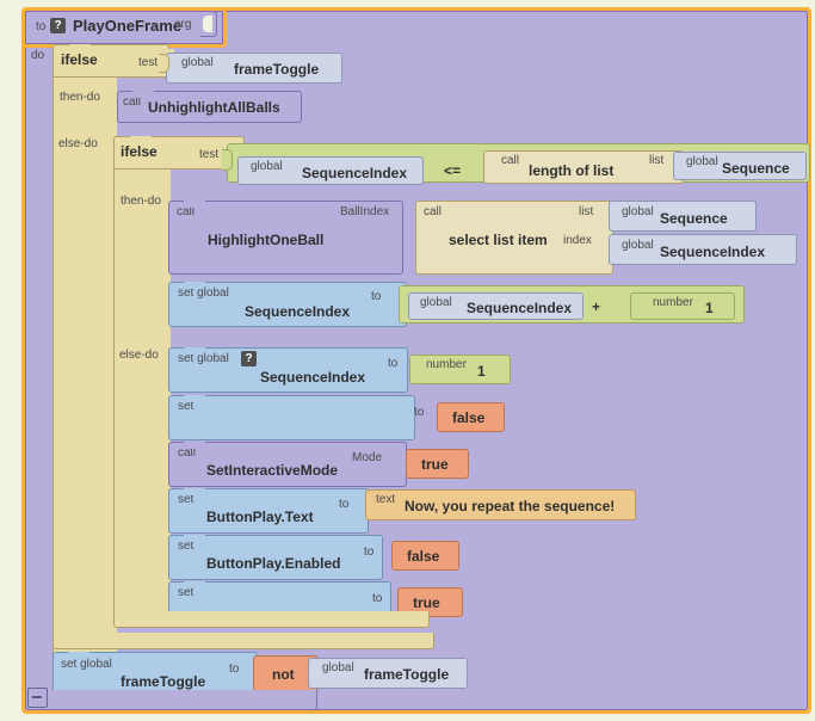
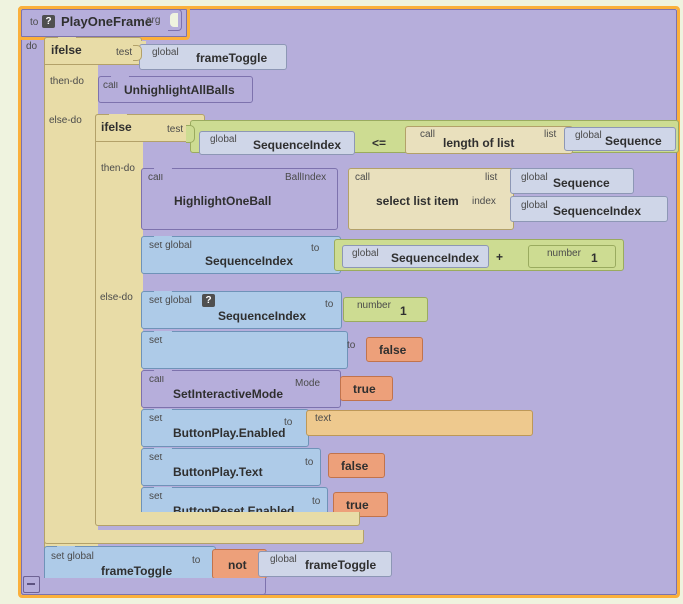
  to
  ?
  PlayOneFrame
  arg
  do
  ifelse
  test
  global
  frameToggle
  then-do
  call
  UnhighlightAllBalls
  else-do
  ifelse
  test
  global
  SequenceIndex
  <=
  call
  length of list
  list
  global
  Sequence
  then-do
  call
  HighlightOneBall
  BallIndex
  call
  select list item
  list
  index
  global
  Sequence
  global
  SequenceIndex
  set global
  SequenceIndex
  to
  global
  SequenceIndex
  +
  number
  1
  else-do
  set global
  ?
  SequenceIndex
  to
  number
  1
  set
  to
  false
  call
  SetInteractiveMode
  Mode
  true
  set
- ButtonPlay.Text
+ ButtonPlay.Enabled
  to
  text
- Now, you repeat the sequence!
  set
- ButtonPlay.Enabled
+ ButtonPlay.Text
  to
  false
  set
+ ButtonReset.Enabled
  to
  true
  set global
  frameToggle
  to
  not
  global
  frameToggle
